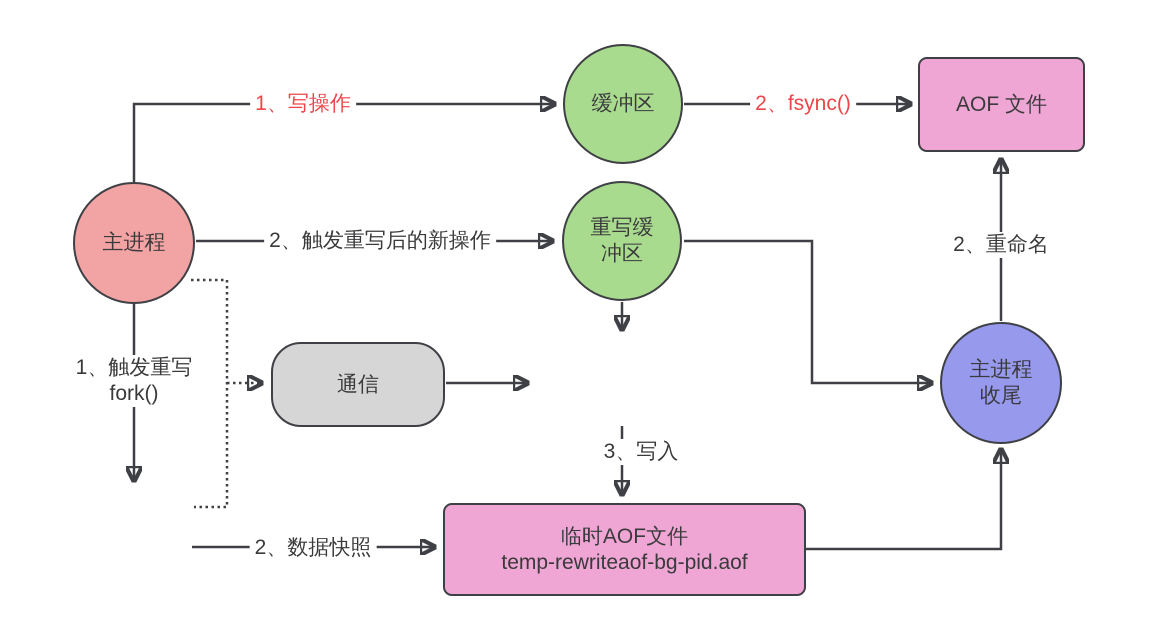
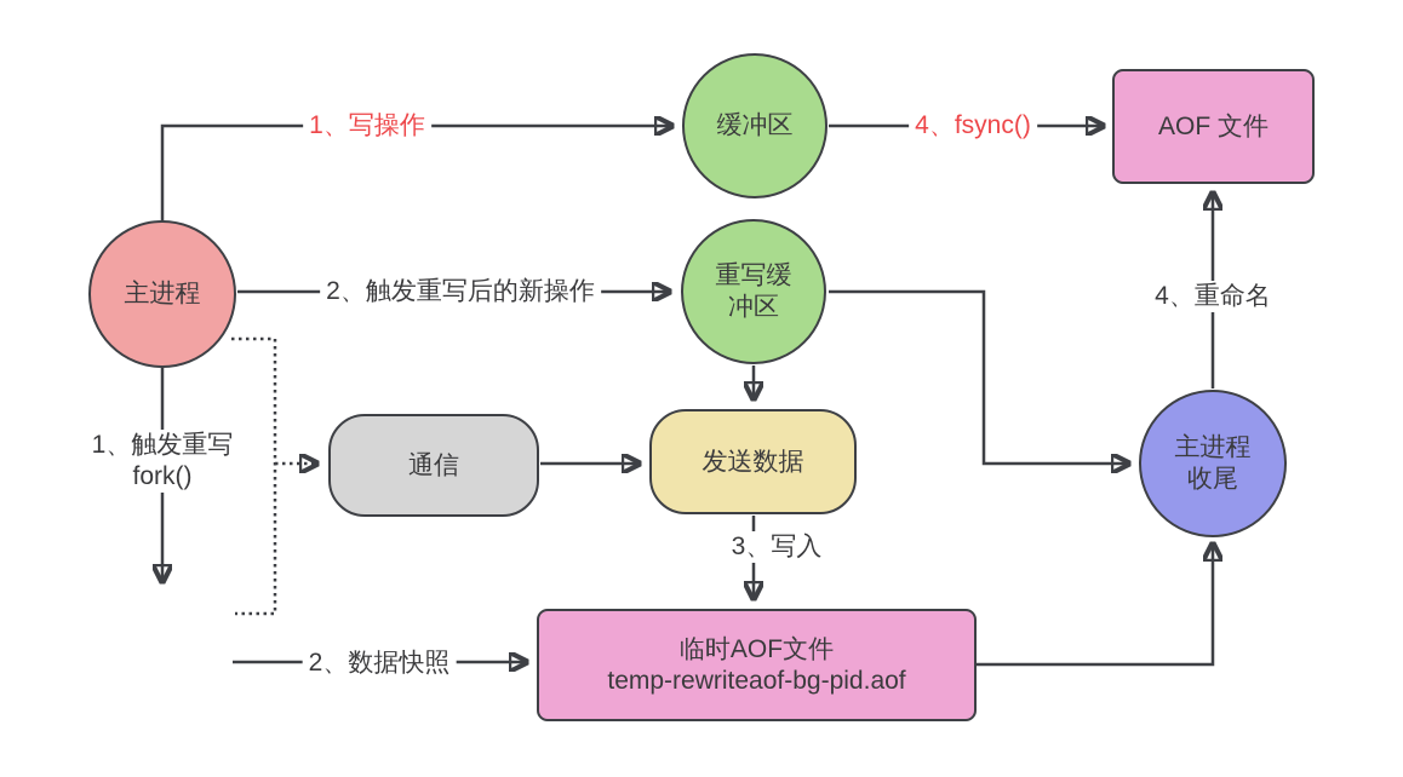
  主进程
  缓冲区
  AOF 文件
  重写缓
  冲区
  通信
+ 发送数据
  主进程
  收尾
  临时AOF文件
  temp-rewriteaof-bg-pid.aof
  1、写操作
- 2、fsync()
+ 4、fsync()
  2、触发重写后的新操作
  1、触发重写
  fork()
  3、写入
  2、数据快照
- 2、重命名
+ 4、重命名
